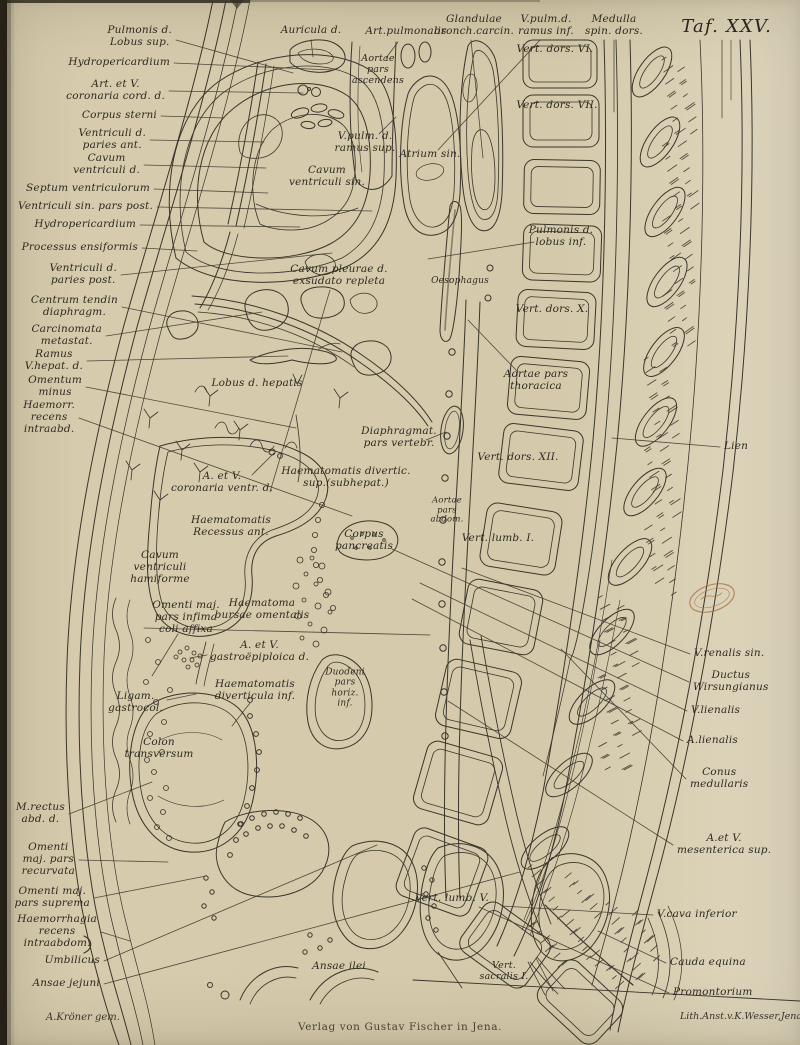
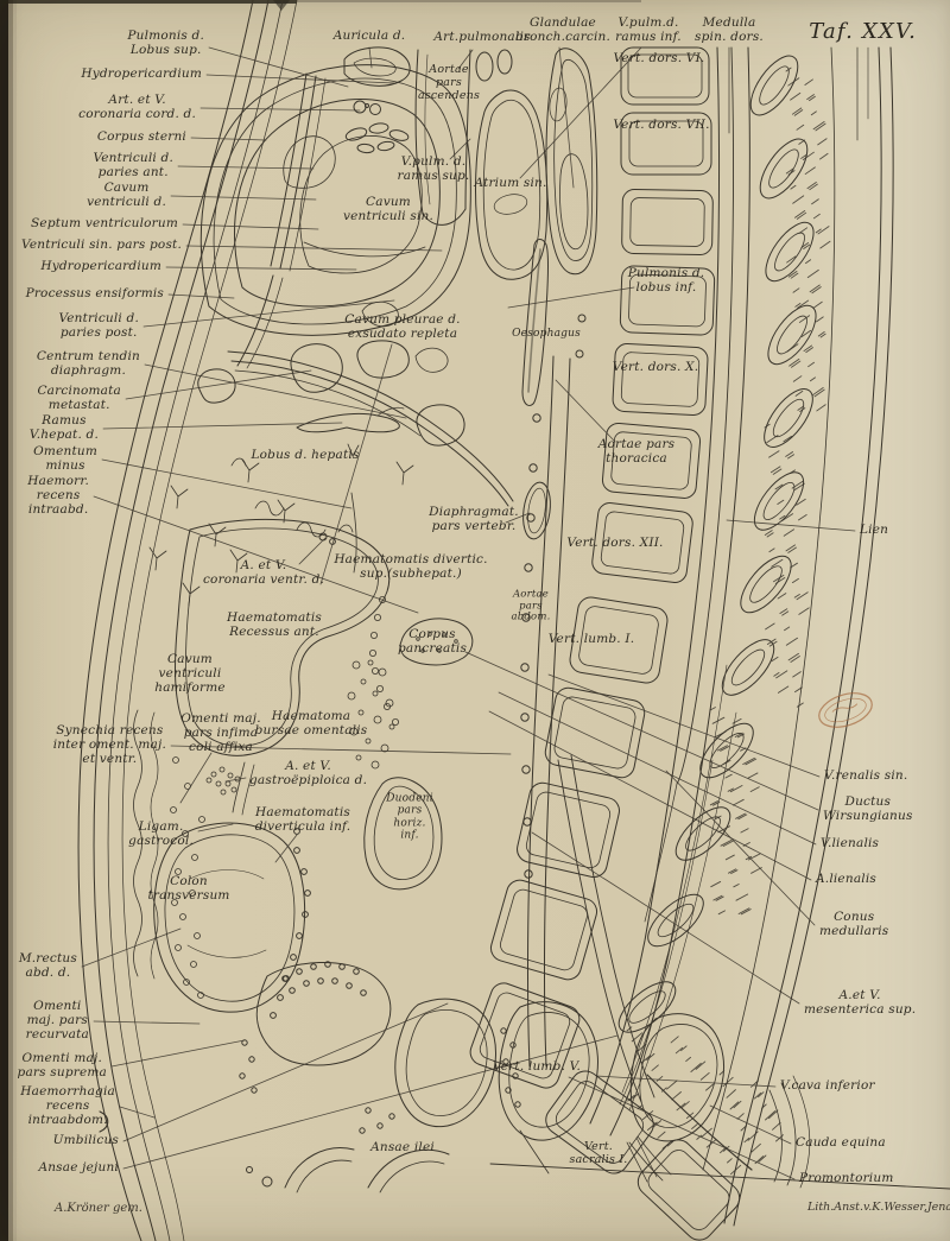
  Pulmonis d.
  Lobus sup.
  Auricula d.
  Art.pulmonalis
  Glandulae
  bronch.carcin.
  V.pulm.d.
  ramus inf.
  Medulla
  spin. dors.
  Hydropericardium
  Art. et V.
  coronaria cord. d.
  Corpus sterni
  Ventriculi d.
  paries ant.
  Cavum
  ventriculi d.
  Septum ventriculorum
  Ventriculi sin. pars post.
  Hydropericardium
  Processus ensiformis
  Ventriculi d.
  paries post.
  Centrum tendin
  diaphragm.
  Carcinomata
  metastat.
  Ramus
  V.hepat. d.
  Omentum
  minus
  Haemorr.
  recens
  intraabd.
  Aortae
  pars
  ascendens
  V.pulm. d.
  ramus sup.
  Atrium sin.
  Cavum
  ventriculi sin.
  Vert. dors. VI.
  Vert. dors. VII.
  Pulmonis d.
  lobus inf.
  Oesophagus
  Cavum pleurae d.
  exsudato repleta
  Vert. dors. X.
  Aortae pars
  thoracica
  Lobus d. hepatis
  Diaphragmat.
  pars vertebr.
  Vert. dors. XII.
  A. et V.
  coronaria ventr. d.
  Haematomatis divertic.
  sup.(subhepat.)
  Aortae
  pars
  abdom.
  Haematomatis
  Recessus ant.
  Corpus
  pancreatis
  Vert. lumb. I.
  Cavum
  ventriculi
  hamiforme
  Haematoma
  bursae omentalis
  Omenti maj.
  pars infima
  coli affixa
+ Synechia recens
+ inter oment. maj.
+ et ventr.
  A. et V.
  gastroëpiploica d.
  Haematomatis
  diverticula inf.
  Duodeni
  pars
  horiz.
  inf.
  Ligam.
  gastrocol.
  Colon
  transversum
  Vert. lumb. V.
  Ansae ilei
  Vert.
  sacralis I.
  M.rectus
  abd. d.
  Omenti
  maj. pars
  recurvata
  Omenti maj.
  pars suprema
  Haemorrhagia
  recens
  intraabdom.
  Umbilicus
  Ansae jejuni
  Lien
  V.renalis sin.
  Ductus
  Wirsungianus
  V.lienalis
  A.lienalis
  Conus
  medullaris
  A.et V.
  mesenterica sup.
  V.cava inferior
  Cauda equina
  Promontorium
  Taf. XXV.
- Verlag von Gustav Fischer in Jena.
  A.Kröner gem.
  Lith.Anst.v.K.Wesser,Jena
